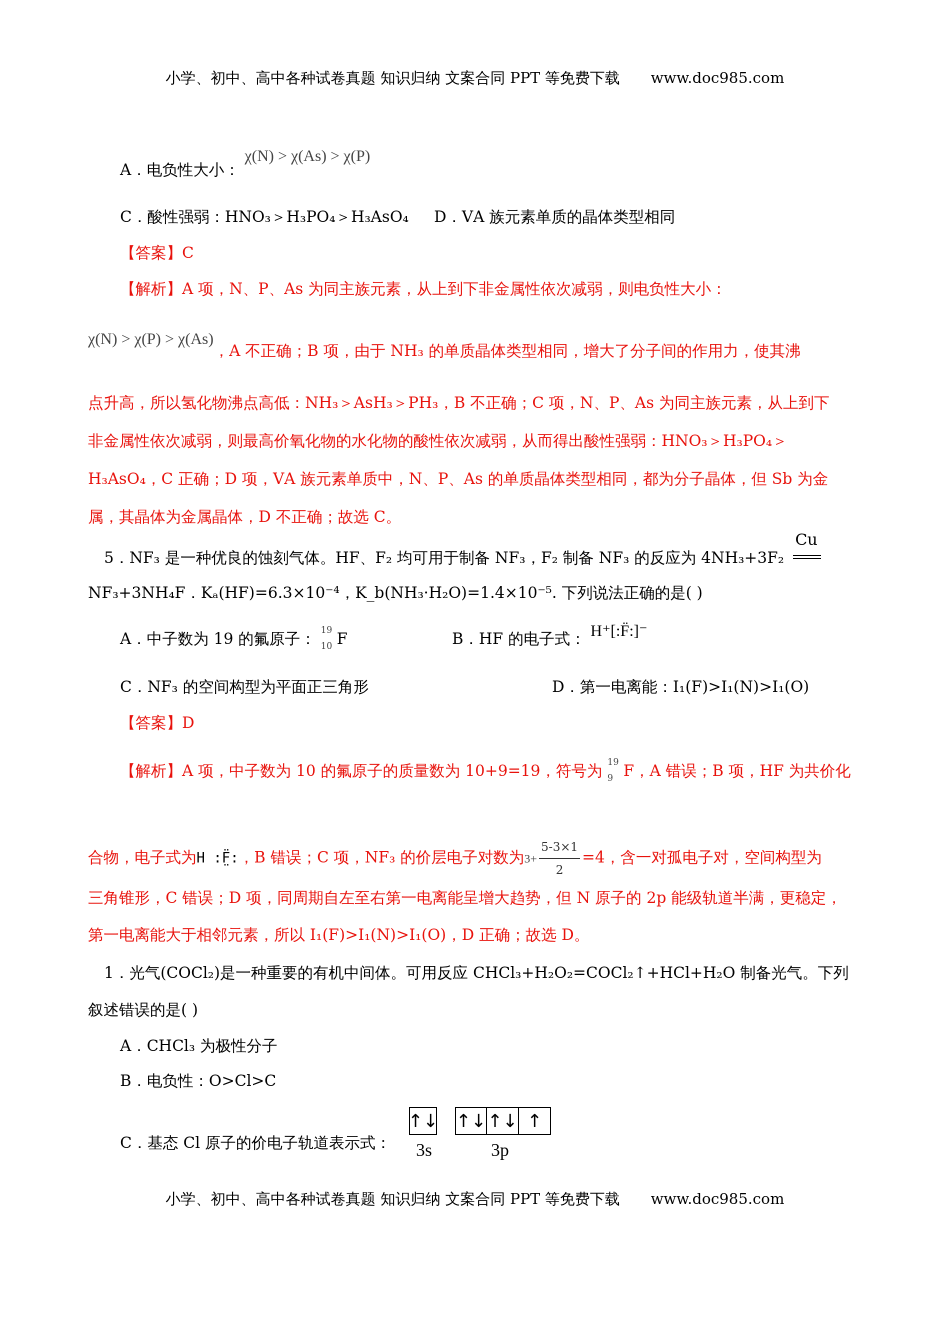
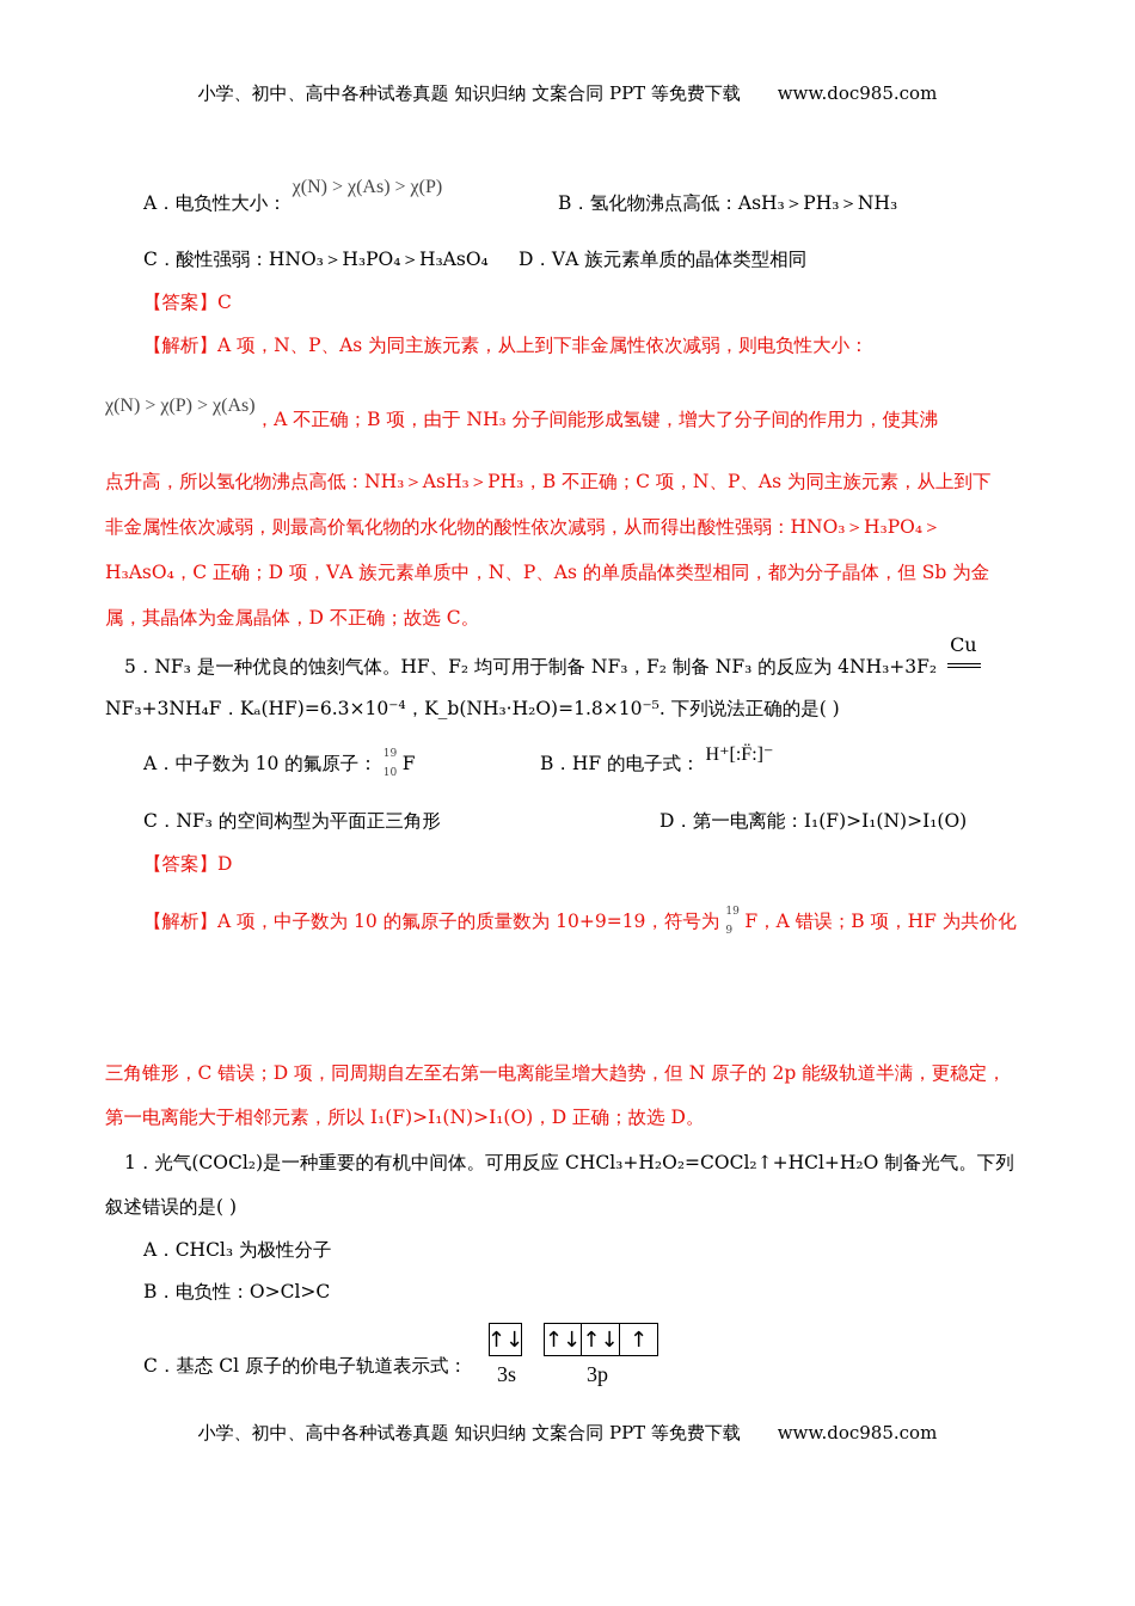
  小学、初中、高中各种试卷真题 知识归纳 文案合同 PPT 等免费下载 www.doc985.com
  A．电负性大小： χ(N) > χ(As) > χ(P)
+ B．氢化物沸点高低：AsH₃＞PH₃＞NH₃
  C．酸性强弱：HNO₃＞H₃PO₄＞H₃AsO₄
  D．ⅤA 族元素单质的晶体类型相同
  【答案】C
  【解析】A 项，N、P、As 为同主族元素，从上到下非金属性依次减弱，则电负性大小：
- χ(N) > χ(P) > χ(As)，A 不正确；B 项，由于 NH₃ 的单质晶体类型相同，增大了分子间的作用力，使其沸
+ χ(N) > χ(P) > χ(As)，A 不正确；B 项，由于 NH₃ 分子间能形成氢键，增大了分子间的作用力，使其沸
  点升高，所以氢化物沸点高低：NH₃＞AsH₃＞PH₃，B 不正确；C 项，N、P、As 为同主族元素，从上到下
  非金属性依次减弱，则最高价氧化物的水化物的酸性依次减弱，从而得出酸性强弱：HNO₃＞H₃PO₄＞
  H₃AsO₄，C 正确；D 项，ⅤA 族元素单质中，N、P、As 的单质晶体类型相同，都为分子晶体，但 Sb 为金
  属，其晶体为金属晶体，D 不正确；故选 C。
  5．NF₃ 是一种优良的蚀刻气体。HF、F₂ 均可用于制备 NF₃，F₂ 制备 NF₃ 的反应为 4NH₃+3F₂
  Cu
- NF₃+3NH₄F．Kₐ(HF)=6.3×10⁻⁴，K_b(NH₃·H₂O)=1.4×10⁻⁵. 下列说法正确的是( )
+ NF₃+3NH₄F．Kₐ(HF)=6.3×10⁻⁴，K_b(NH₃·H₂O)=1.8×10⁻⁵. 下列说法正确的是( )
- A．中子数为 19 的氟原子：
+ A．中子数为 10 的氟原子：
  19
  10
  F
  B．HF 的电子式： H⁺[:F̈:]⁻
  C．NF₃ 的空间构型为平面正三角形
  D．第一电离能：I₁(F)>I₁(N)>I₁(O)
  【答案】D
  【解析】A 项，中子数为 10 的氟原子的质量数为 10+9=19，符号为
  19
  9
  F，A 错误；B 项，HF 为共价化
- 合物，电子式为H :F̤̈:，B 错误；C 项，NF₃ 的价层电子对数为3+
- 5-3×1
- 2
- =4，含一对孤电子对，空间构型为
  三角锥形，C 错误；D 项，同周期自左至右第一电离能呈增大趋势，但 N 原子的 2p 能级轨道半满，更稳定，
  第一电离能大于相邻元素，所以 I₁(F)>I₁(N)>I₁(O)，D 正确；故选 D。
  1．光气(COCl₂)是一种重要的有机中间体。可用反应 CHCl₃+H₂O₂=COCl₂↑+HCl+H₂O 制备光气。下列
  叙述错误的是( )
  A．CHCl₃ 为极性分子
  B．电负性：O>Cl>C
  C．基态 Cl 原子的价电子轨道表示式：
  ↑↓
  3s
  ↑↓
  ↑↓
  ↑
  3p
  小学、初中、高中各种试卷真题 知识归纳 文案合同 PPT 等免费下载 www.doc985.com
